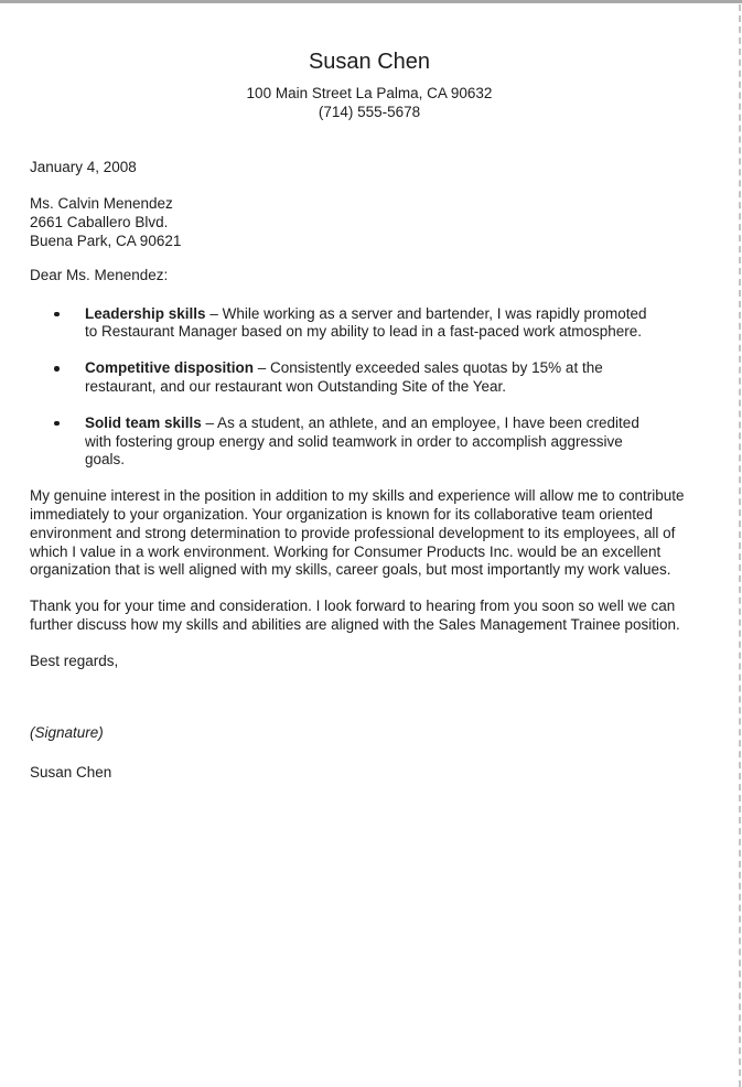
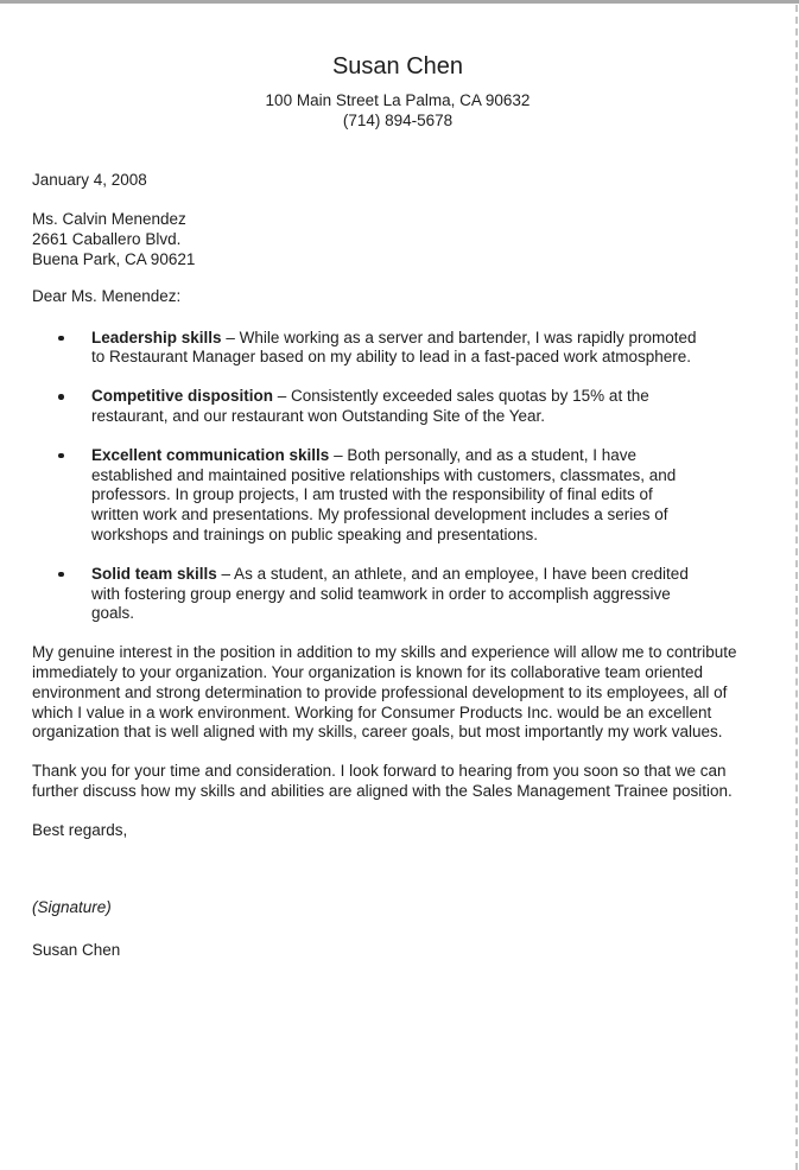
  Susan Chen
  100 Main Street La Palma, CA 90632
- (714) 555-5678
+ (714) 894-5678
  January 4, 2008
  Ms. Calvin Menendez
  2661 Caballero Blvd.
  Buena Park, CA 90621
  Dear Ms. Menendez:
  Leadership skills – While working as a server and bartender, I was rapidly promoted to Restaurant Manager based on my ability to lead in a fast-paced work atmosphere.
  Competitive disposition – Consistently exceeded sales quotas by 15% at the restaurant, and our restaurant won Outstanding Site of the Year.
+ Excellent communication skills – Both personally, and as a student, I have established and maintained positive relationships with customers, classmates, and professors. In group projects, I am trusted with the responsibility of final edits of written work and presentations. My professional development includes a series of workshops and trainings on public speaking and presentations.
  Solid team skills – As a student, an athlete, and an employee, I have been credited with fostering group energy and solid teamwork in order to accomplish aggressive goals.
  My genuine interest in the position in addition to my skills and experience will allow me to contribute immediately to your organization. Your organization is known for its collaborative team oriented environment and strong determination to provide professional development to its employees, all of which I value in a work environment. Working for Consumer Products Inc. would be an excellent organization that is well aligned with my skills, career goals, but most importantly my work values.
- Thank you for your time and consideration. I look forward to hearing from you soon so well we can further discuss how my skills and abilities are aligned with the Sales Management Trainee position.
+ Thank you for your time and consideration. I look forward to hearing from you soon so that we can further discuss how my skills and abilities are aligned with the Sales Management Trainee position.
  Best regards,
  (Signature)
  Susan Chen
